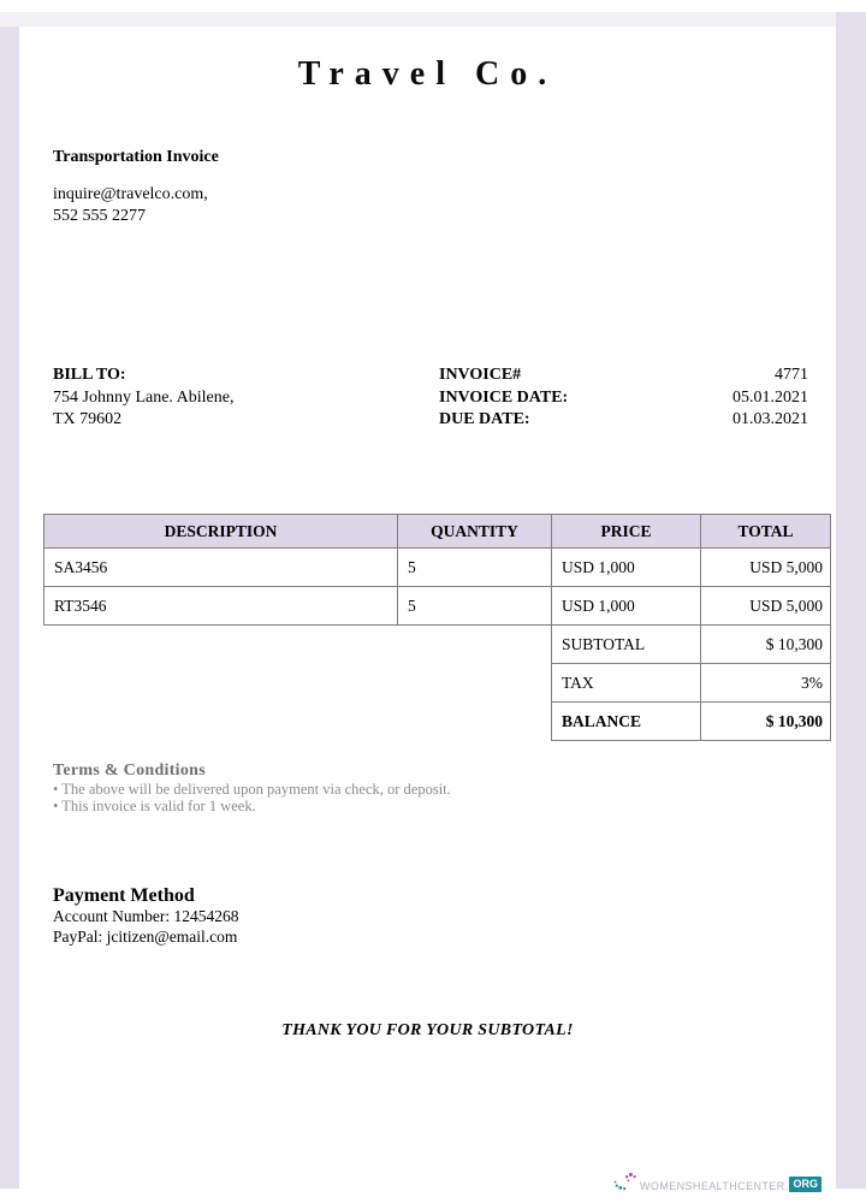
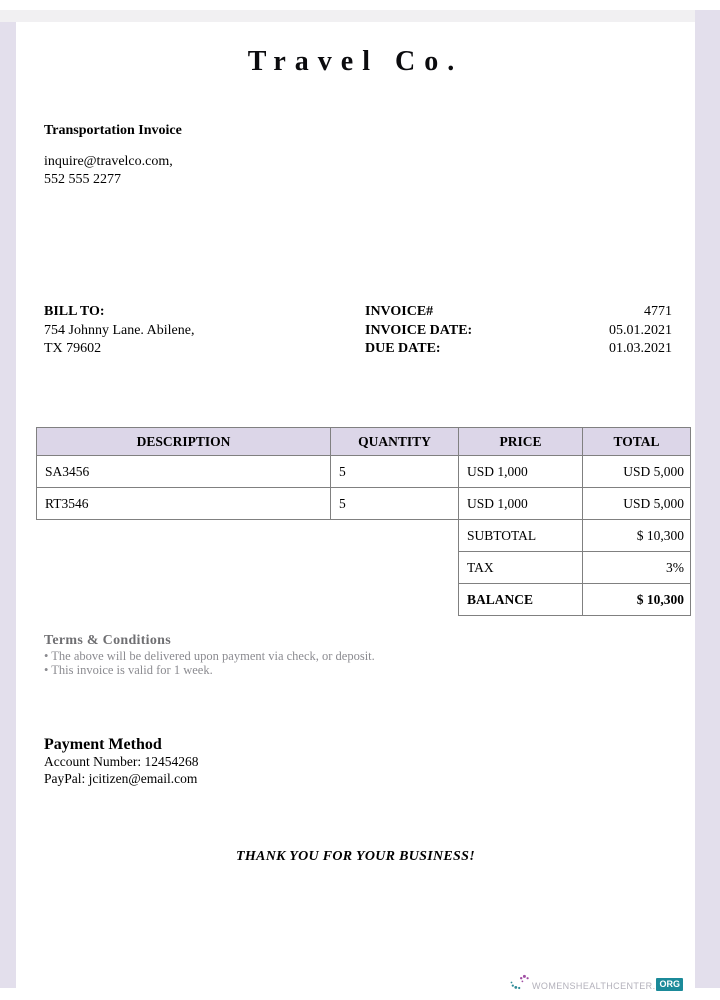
  Travel Co.
  Transportation Invoice
  inquire@travelco.com,
  552 555 2277
  BILL TO:
  754 Johnny Lane. Abilene,
  TX 79602
  INVOICE#
  4771
  INVOICE DATE:
  05.01.2021
  DUE DATE:
  01.03.2021
  DESCRIPTION	QUANTITY	PRICE	TOTAL
  SA3456	5	USD 1,000	USD 5,000
  RT3546	5	USD 1,000	USD 5,000
  SUBTOTAL	$ 10,300
  TAX	3%
  BALANCE	$ 10,300
  Terms & Conditions
  • The above will be delivered upon payment via check, or deposit.
  • This invoice is valid for 1 week.
  Payment Method
  Account Number: 12454268
  PayPal: jcitizen@email.com
- THANK YOU FOR YOUR SUBTOTAL!
+ THANK YOU FOR YOUR BUSINESS!
  WOMENSHEALTHCENTER.
  ORG
